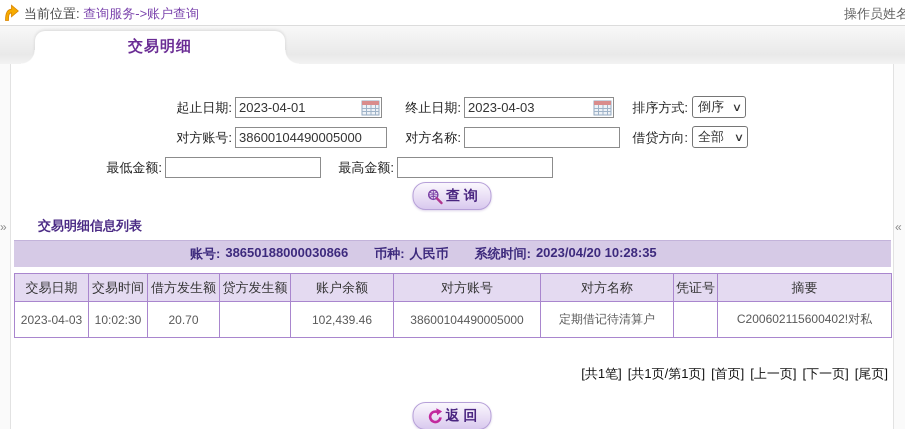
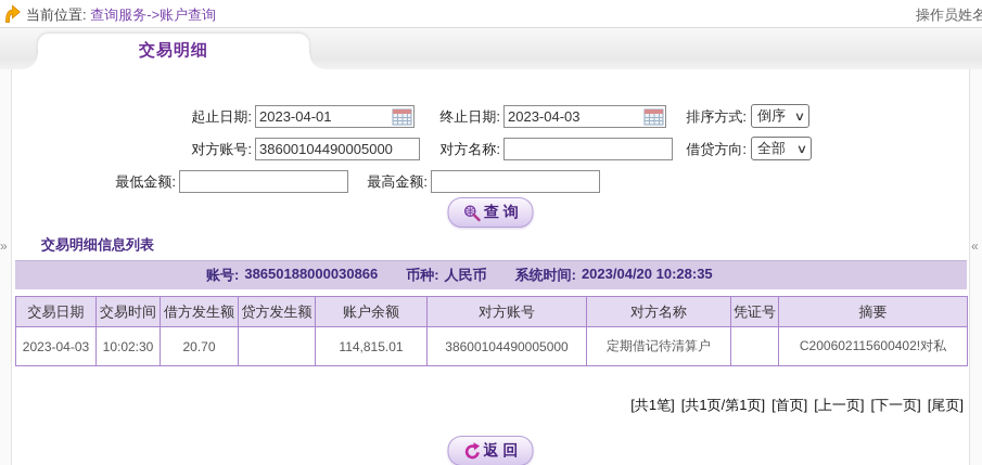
  当前位置: 查询服务->账户查询
  操作员姓名
  交易明细
  »
  起止日期:
  2023-04-01
  终止日期:
  2023-04-03
  排序方式:
  倒序
  ∨
  对方账号:
  38600104490005000
  对方名称:
  借贷方向:
  全部
  ∨
  最低金额:
  最高金额:
  查 询
  交易明细信息列表
  账号:
  38650188000030866
  币种:
  人民币
  系统时间:
  2023/04/20 10:28:35
  交易日期	交易时间	借方发生额	贷方发生额	账户余额	对方账号	对方名称	凭证号	摘要
- 2023-04-03	10:02:30	20.70		102,439.46	38600104490005000	定期借记待清算户		C200602115600402!对私
+ 2023-04-03	10:02:30	20.70		114,815.01	38600104490005000	定期借记待清算户		C200602115600402!对私
  [共1笔] [共1页/第1页] [首页] [上一页] [下一页] [尾页]
  返 回
  «
